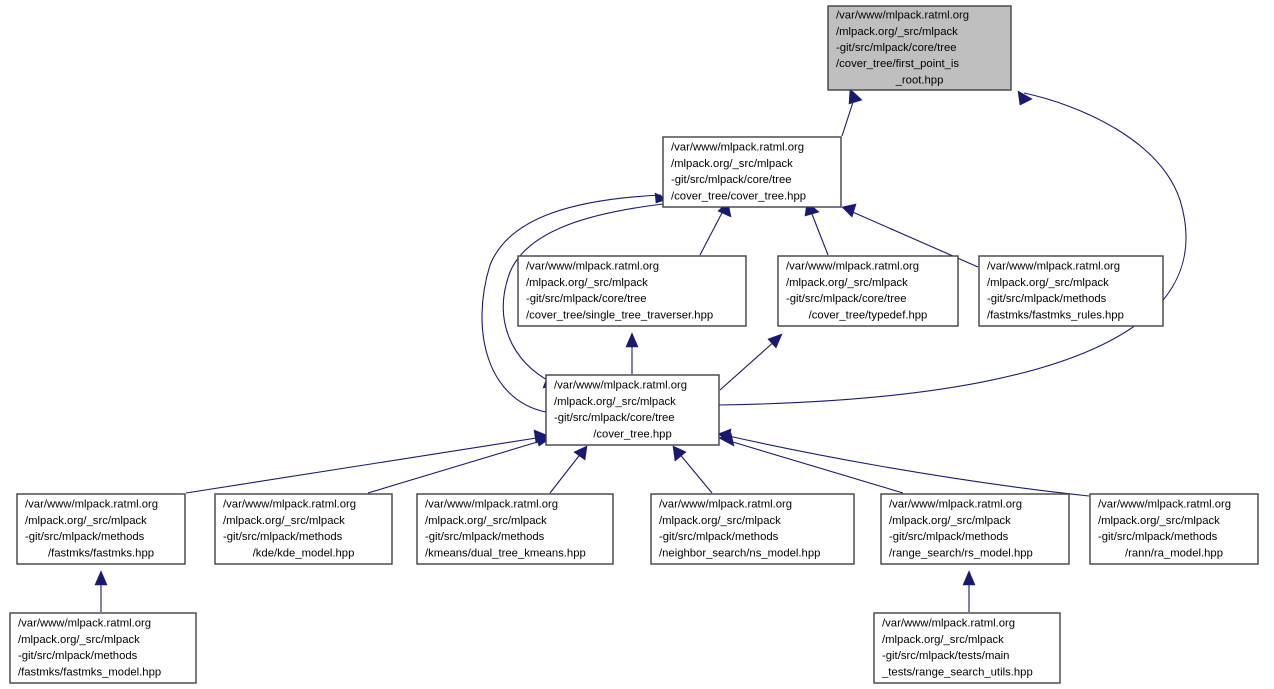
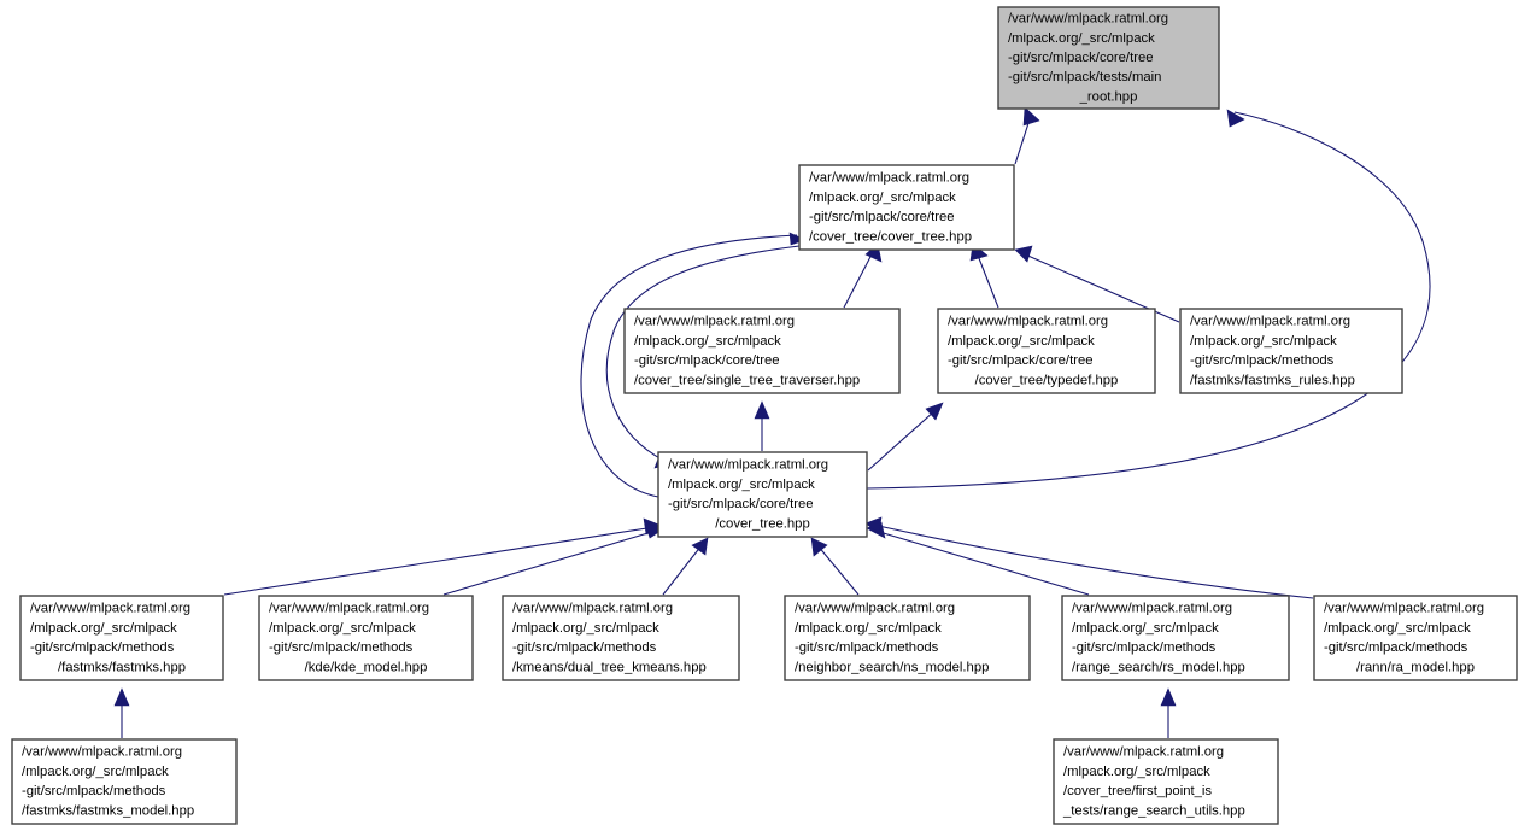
  /var/www/mlpack.ratml.org
  /mlpack.org/_src/mlpack
  -git/src/mlpack/core/tree
- /cover_tree/first_point_is
+ -git/src/mlpack/tests/main
  _root.hpp
  /var/www/mlpack.ratml.org
  /mlpack.org/_src/mlpack
  -git/src/mlpack/core/tree
  /cover_tree/cover_tree.hpp
  /var/www/mlpack.ratml.org
  /mlpack.org/_src/mlpack
  -git/src/mlpack/core/tree
  /cover_tree/single_tree_traverser.hpp
  /var/www/mlpack.ratml.org
  /mlpack.org/_src/mlpack
  -git/src/mlpack/core/tree
  /cover_tree/typedef.hpp
  /var/www/mlpack.ratml.org
  /mlpack.org/_src/mlpack
  -git/src/mlpack/methods
  /fastmks/fastmks_rules.hpp
  /var/www/mlpack.ratml.org
  /mlpack.org/_src/mlpack
  -git/src/mlpack/core/tree
  /cover_tree.hpp
  /var/www/mlpack.ratml.org
  /mlpack.org/_src/mlpack
  -git/src/mlpack/methods
  /fastmks/fastmks.hpp
  /var/www/mlpack.ratml.org
  /mlpack.org/_src/mlpack
  -git/src/mlpack/methods
  /kde/kde_model.hpp
  /var/www/mlpack.ratml.org
  /mlpack.org/_src/mlpack
  -git/src/mlpack/methods
  /kmeans/dual_tree_kmeans.hpp
  /var/www/mlpack.ratml.org
  /mlpack.org/_src/mlpack
  -git/src/mlpack/methods
  /neighbor_search/ns_model.hpp
  /var/www/mlpack.ratml.org
  /mlpack.org/_src/mlpack
  -git/src/mlpack/methods
  /range_search/rs_model.hpp
  /var/www/mlpack.ratml.org
  /mlpack.org/_src/mlpack
  -git/src/mlpack/methods
  /rann/ra_model.hpp
  /var/www/mlpack.ratml.org
  /mlpack.org/_src/mlpack
  -git/src/mlpack/methods
  /fastmks/fastmks_model.hpp
  /var/www/mlpack.ratml.org
  /mlpack.org/_src/mlpack
- -git/src/mlpack/tests/main
+ /cover_tree/first_point_is
  _tests/range_search_utils.hpp
